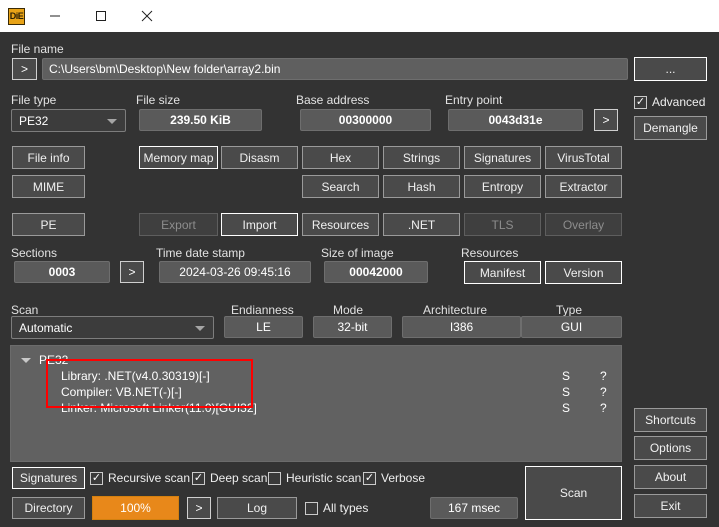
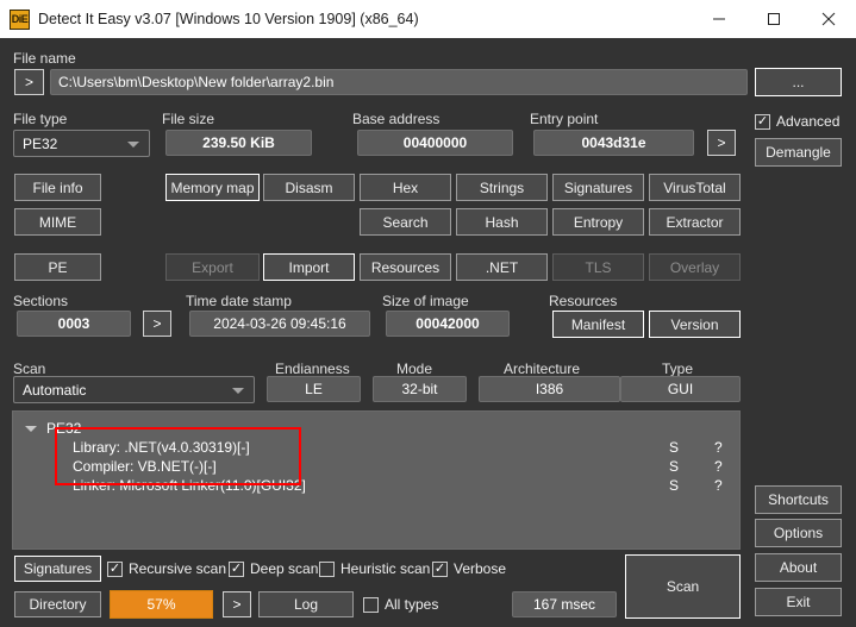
  DiE
+ Detect It Easy v3.07 [Windows 10 Version 1909] (x86_64)
  File name
  >
  C:\Users\bm\Desktop\New folder\array2.bin
  ...
  File type
  PE32
  File size
  239.50 KiB
  Base address
- 00300000
+ 00400000
  Entry point
  0043d31e
  >
  ✓
  Advanced
  Demangle
  File info
  Memory map
  Disasm
  Hex
  Strings
  Signatures
  VirusTotal
  MIME
  Search
  Hash
  Entropy
  Extractor
  PE
  Export
  Import
  Resources
  .NET
  TLS
  Overlay
  Sections
  0003
  >
  Time date stamp
  2024-03-26 09:45:16
  Size of image
  00042000
  Resources
  Manifest
  Version
  Scan
  Automatic
  Endianness
  LE
  Mode
  32-bit
  Architecture
  I386
  Type
  GUI
  PE32
  Library: .NET(v4.0.30319)[-]
  S
  ?
  Compiler: VB.NET(-)[-]
  S
  ?
  Linker: Microsoft Linker(11.0)[GUI32]
  S
  ?
  Signatures
  ✓
  Recursive scan
  ✓
  Deep scan
  ✓
  Heuristic scan
  ✓
  Verbose
  Directory
- 100%
+ 57%
  >
  Log
  ✓
  All types
  167 msec
  Scan
  Shortcuts
  Options
  About
  Exit
